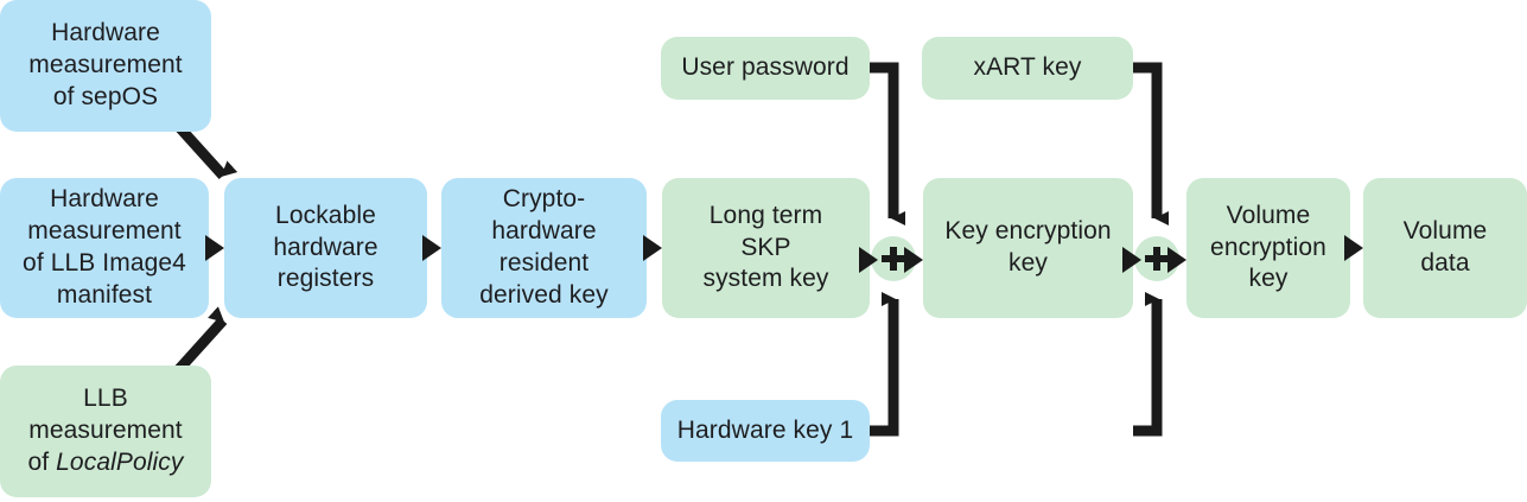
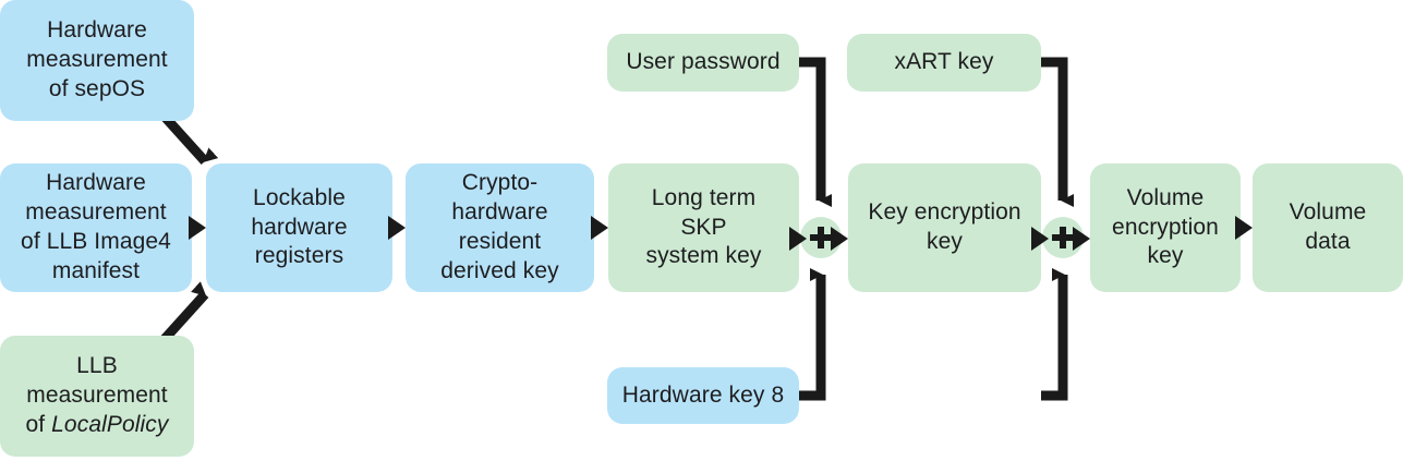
  Hardware
  measurement
  of sepOS
  Hardware
  measurement
  of LLB Image4
  manifest
  LLB
  measurement
  of LocalPolicy
  Lockable
  hardware
  registers
  Crypto-hardware
  resident
  derived key
  Long term
  SKP
  system key
  User password
- Hardware key 1
+ Hardware key 8
  Key encryption
  key
  xART key
  Volume
  encryption
  key
  Volume
  data
